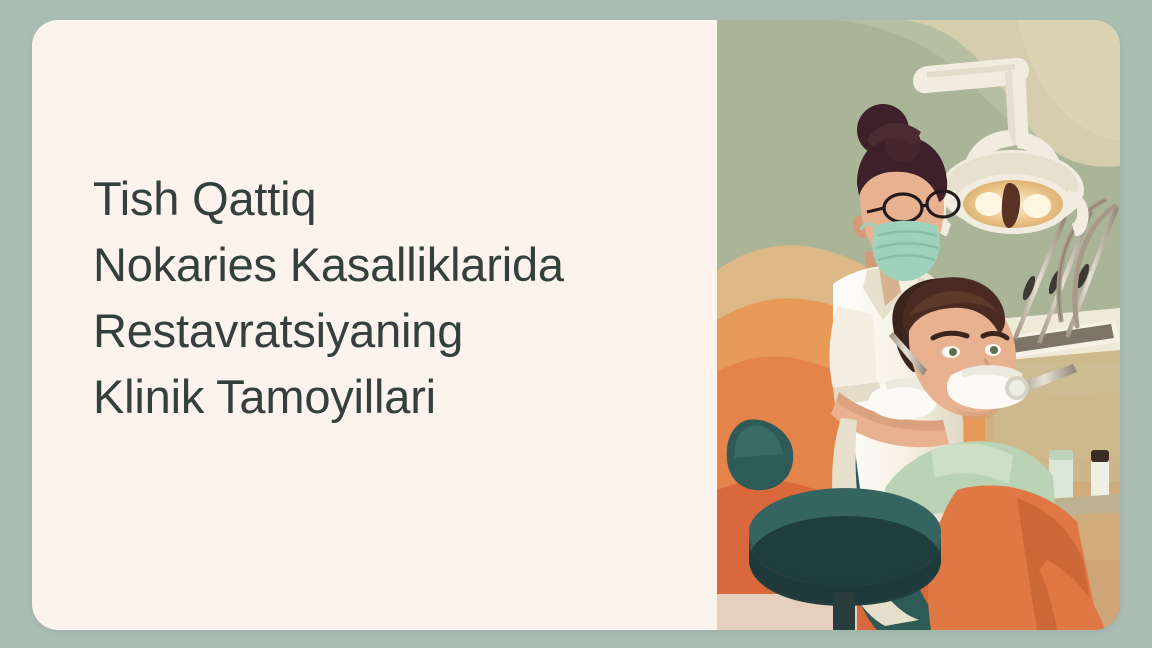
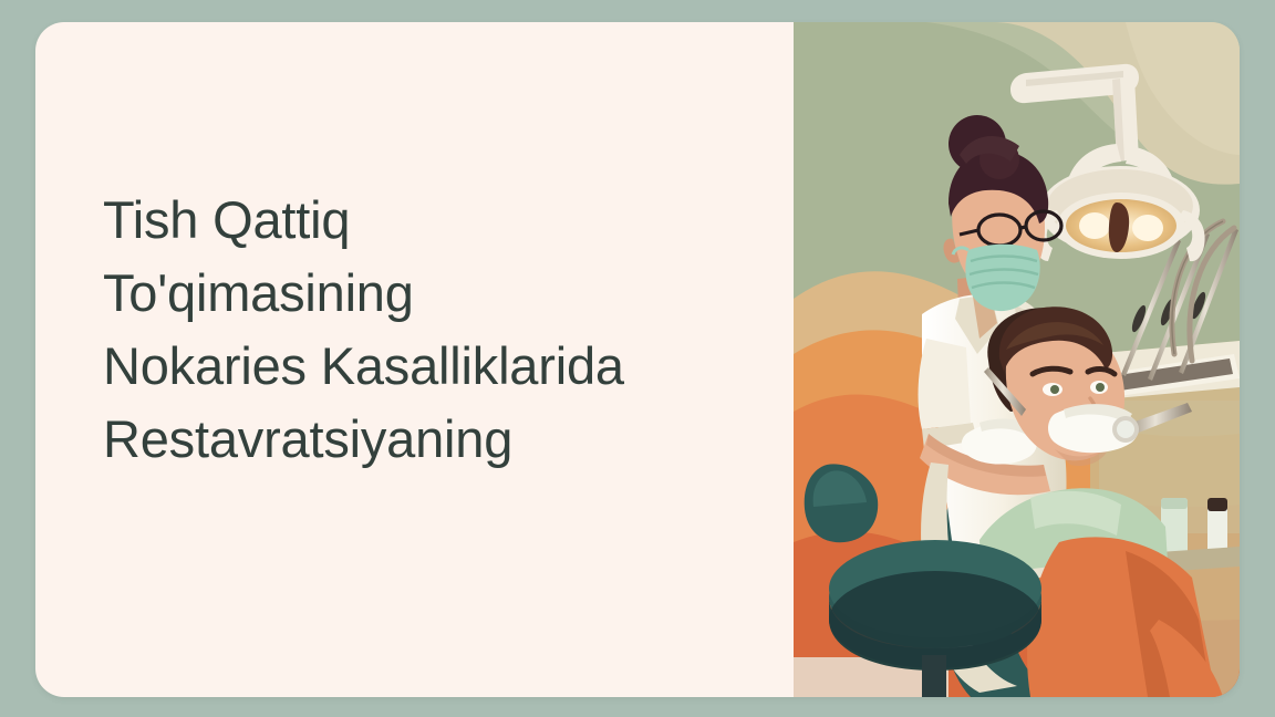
  Tish Qattiq
+ To'qimasining
  Nokaries Kasalliklarida
  Restavratsiyaning
- Klinik Tamoyillari
